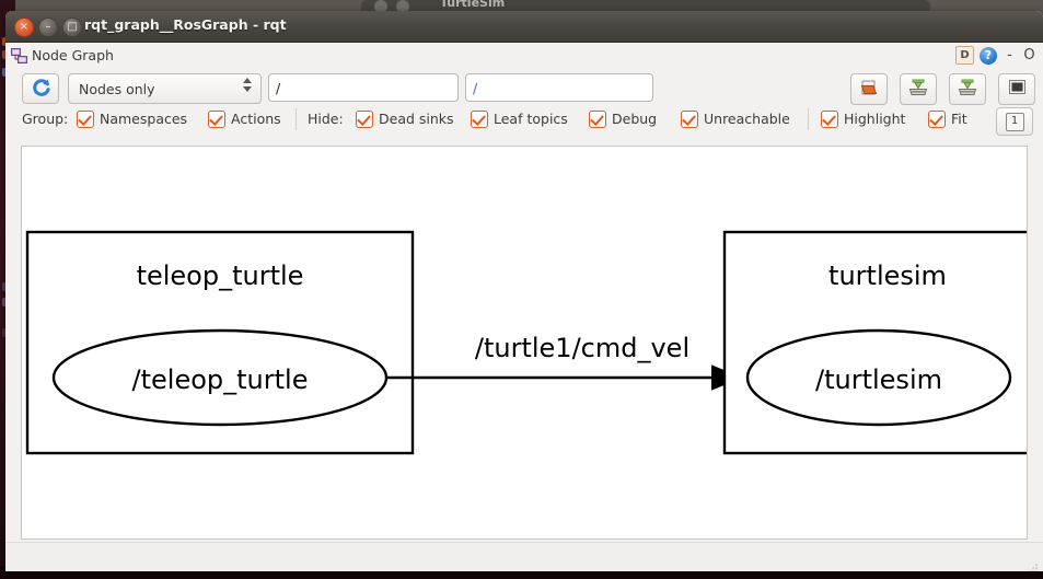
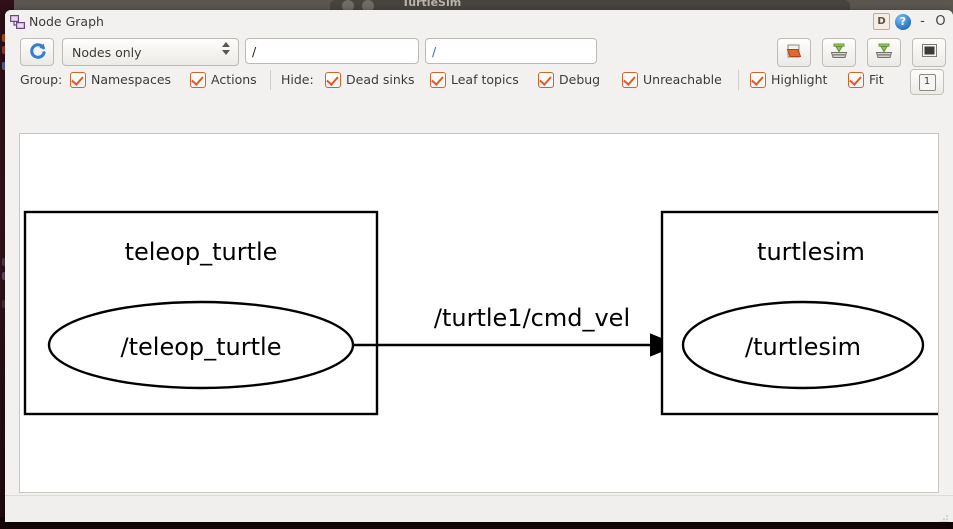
  TurtleSim
- ×
- –
- □
- rqt_graph__RosGraph - rqt
  Node Graph
  D
  ?
  -
  O
  Nodes only
  /
  /
  Group:
  Namespaces
  Actions
  Hide:
  Dead sinks
  Leaf topics
  Debug
  Unreachable
  Highlight
  Fit
  1
  teleop_turtle
  /teleop_turtle
  /turtle1/cmd_vel
  turtlesim
  /turtlesim
